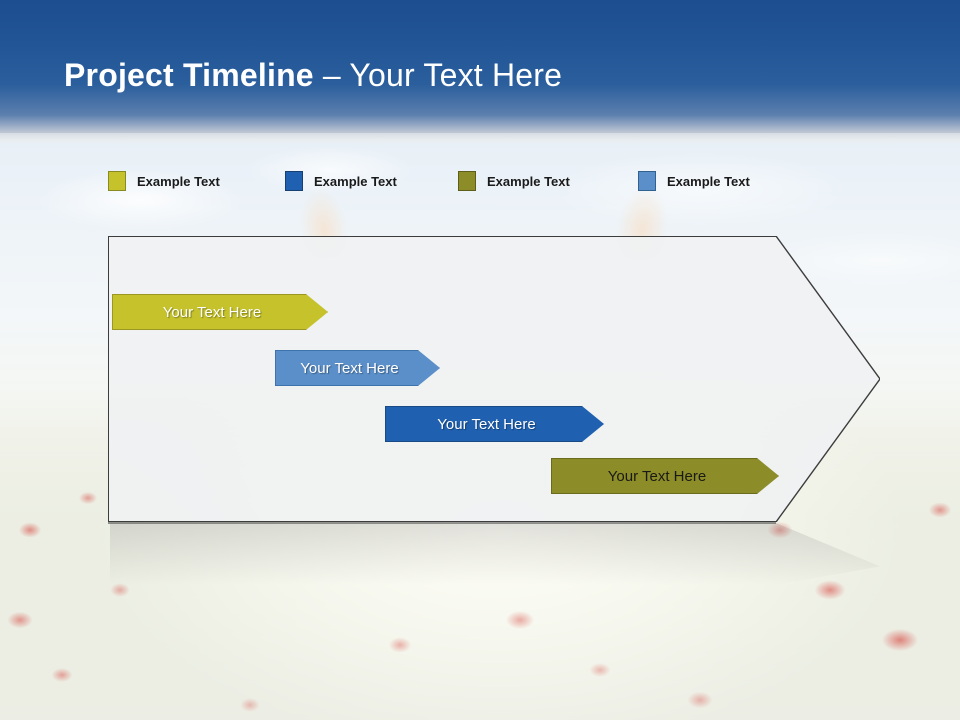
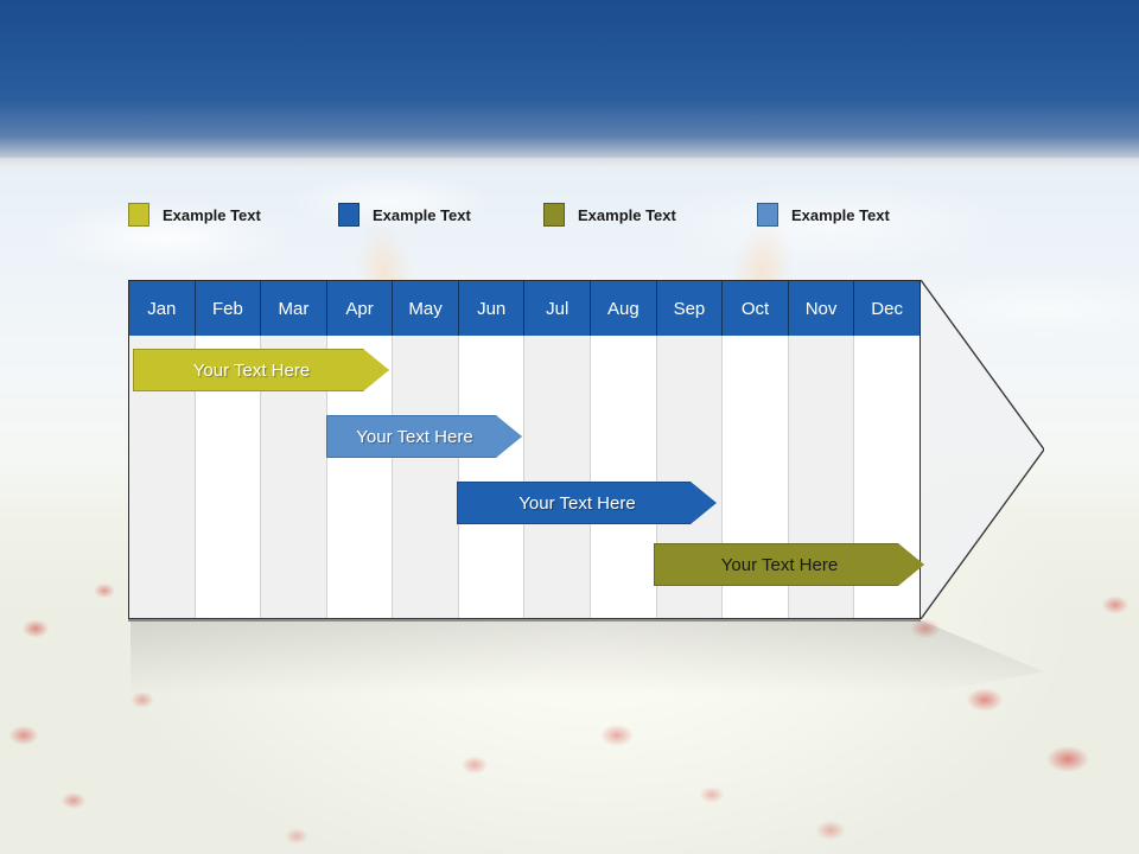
- Project Timeline – Your Text Here
  Example Text
  Example Text
  Example Text
  Example Text
+ Jan
+ Feb
+ Mar
+ Apr
+ May
+ Jun
+ Jul
+ Aug
+ Sep
+ Oct
+ Nov
+ Dec
  Your Text Here
  Your Text Here
  Your Text Here
  Your Text Here
